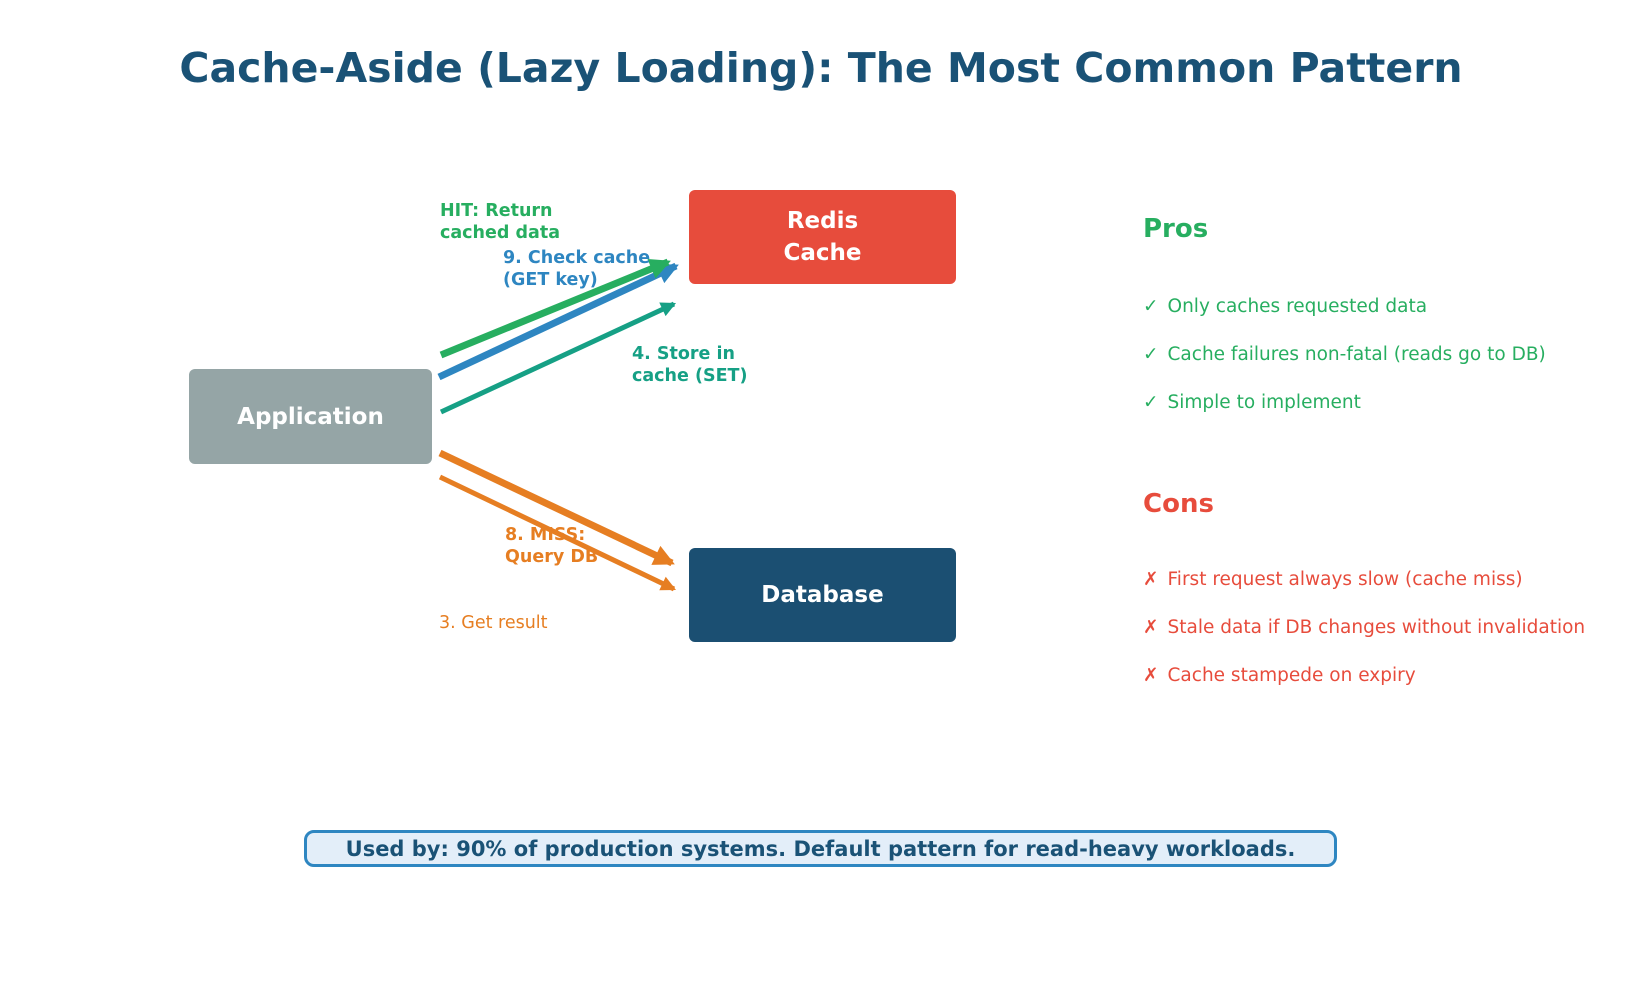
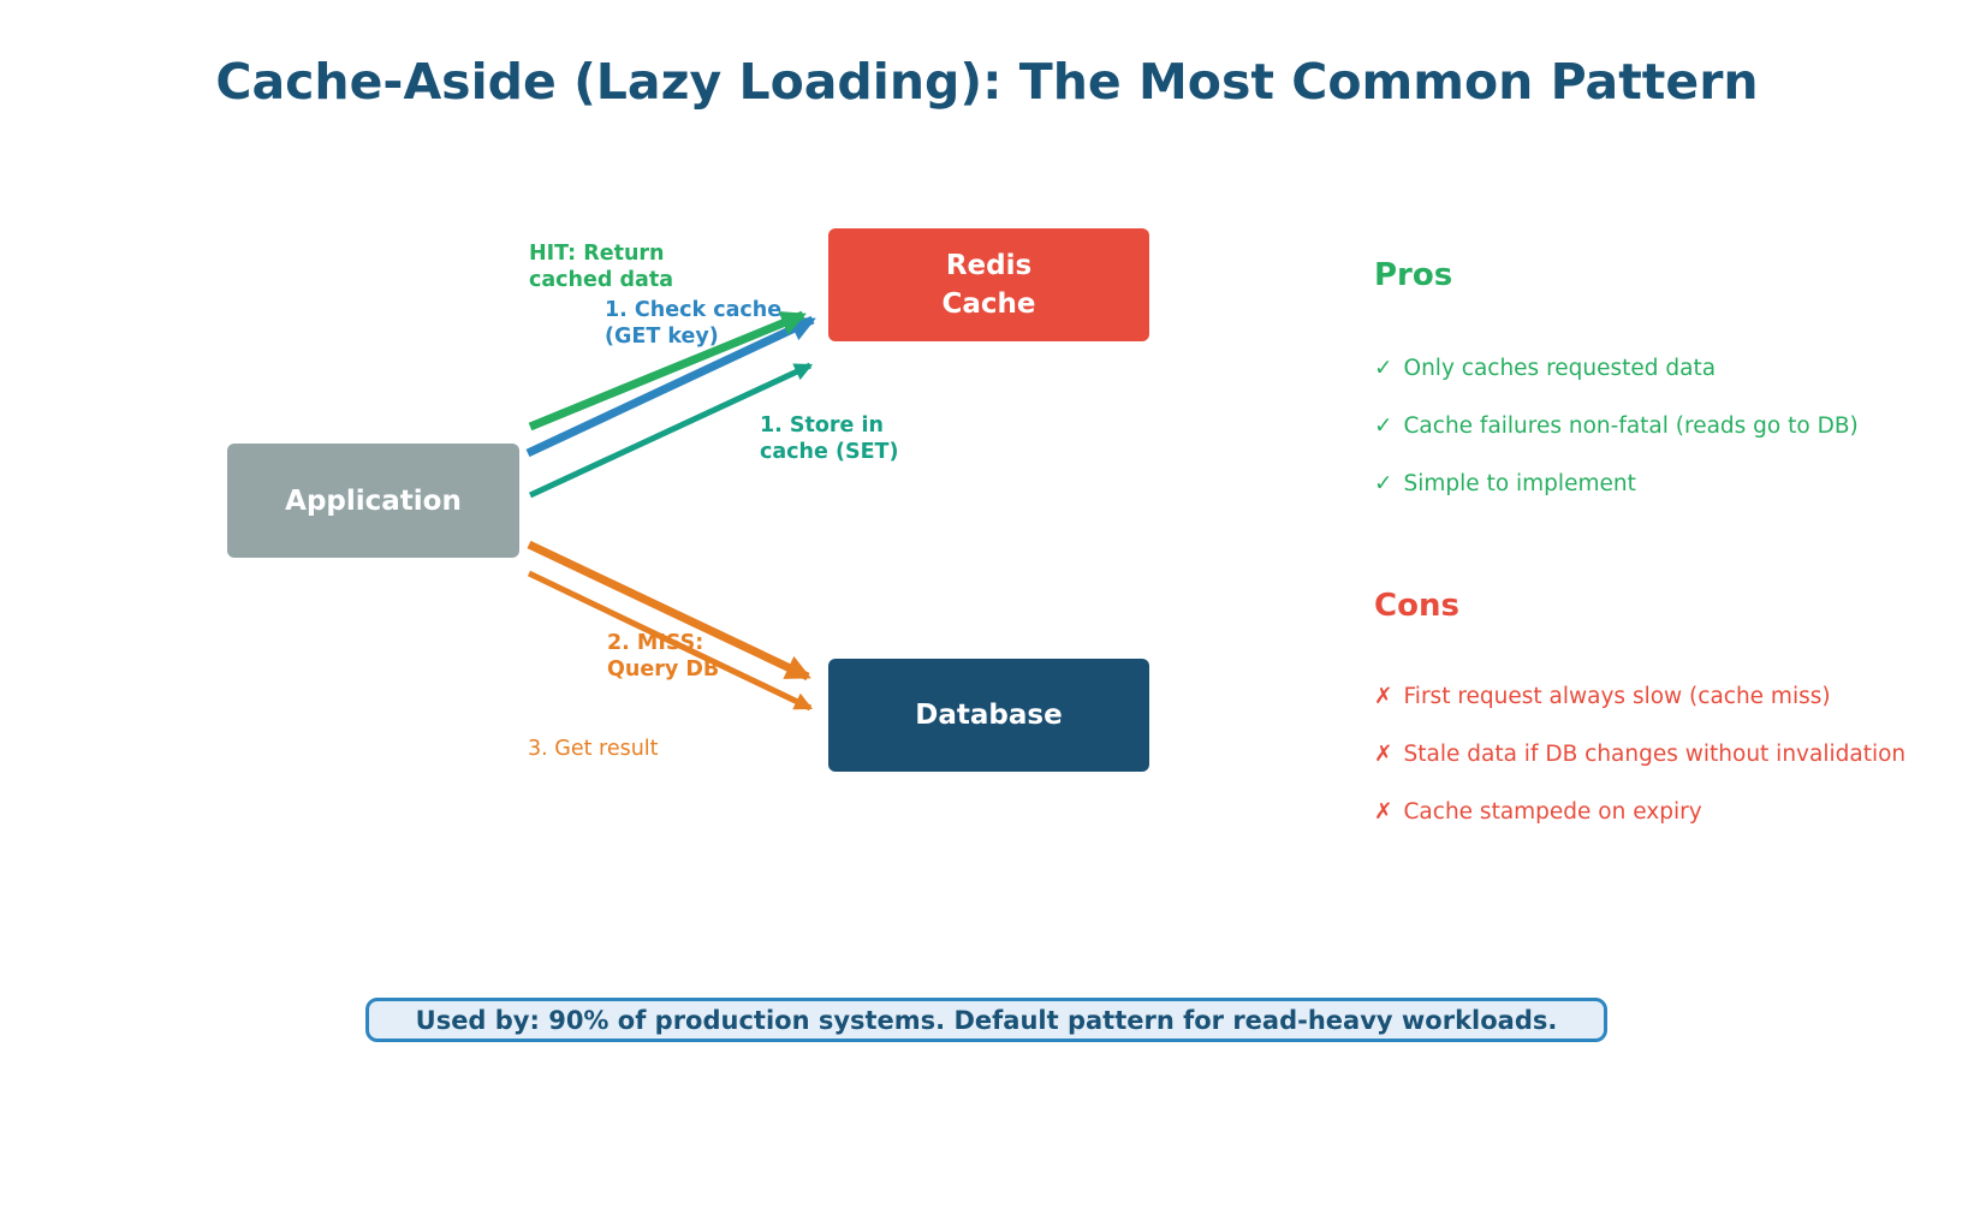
  Cache-Aside (Lazy Loading): The Most Common Pattern
  Application
  Redis
  Cache
  Database
  HIT: Return
  cached data
- 9. Check cache
+ 1. Check cache
  (GET key)
- 4. Store in
+ 1. Store in
  cache (SET)
- 8. MISS:
+ 2. MISS:
  Query DB
  3. Get result
  Pros
  ✓ Only caches requested data
  ✓ Cache failures non-fatal (reads go to DB)
  ✓ Simple to implement
  Cons
  ✗ First request always slow (cache miss)
  ✗ Stale data if DB changes without invalidation
  ✗ Cache stampede on expiry
  Used by: 90% of production systems. Default pattern for read-heavy workloads.
